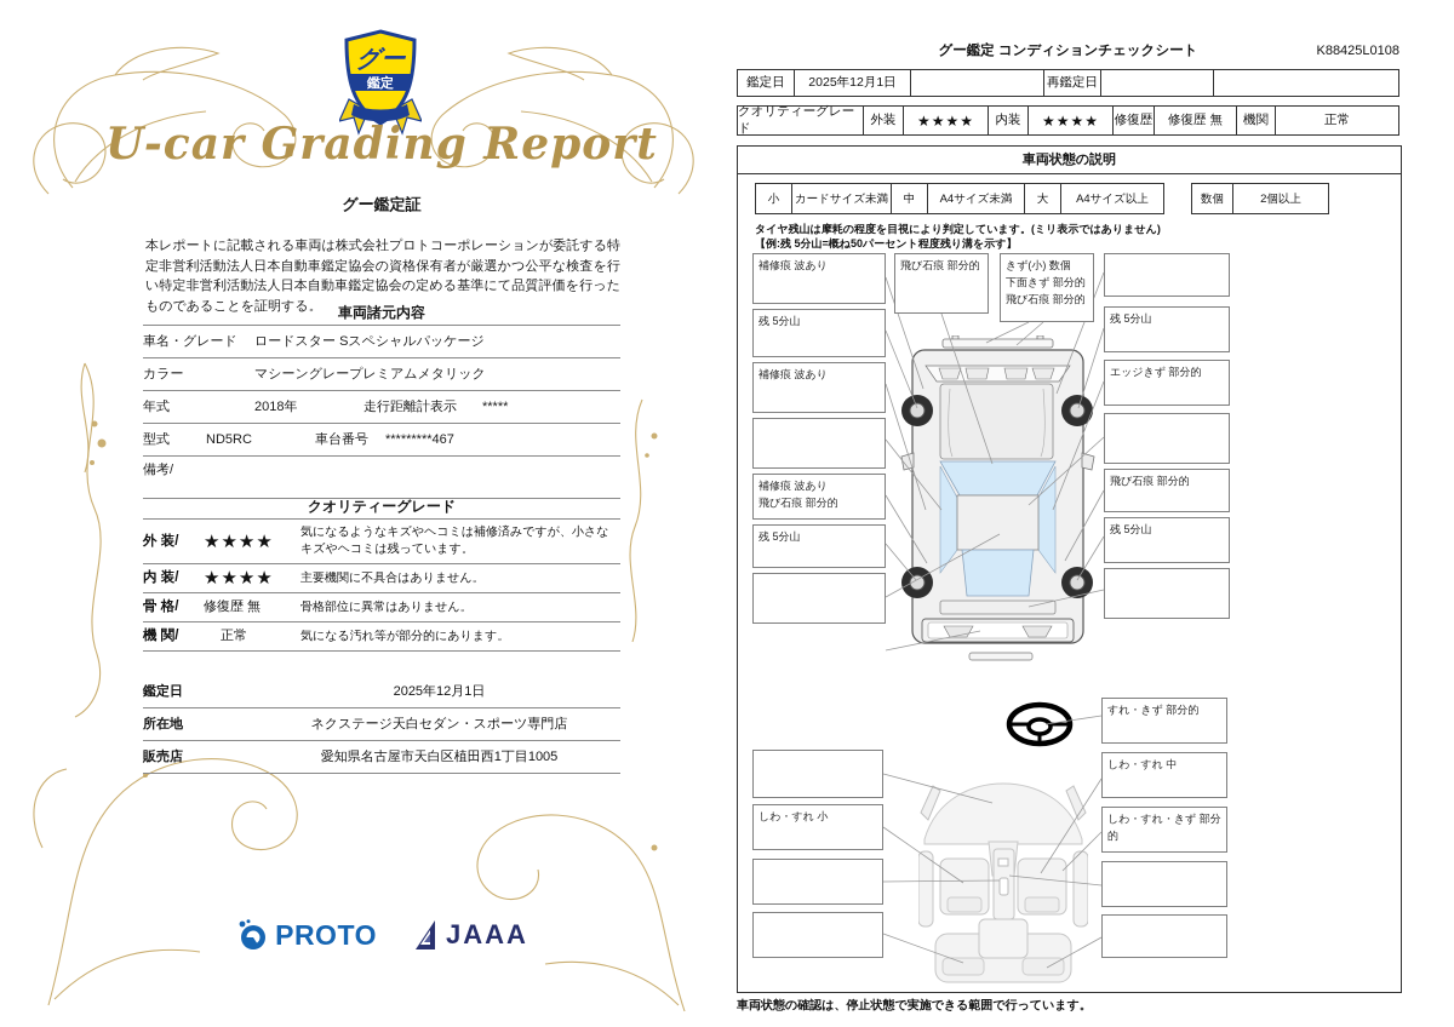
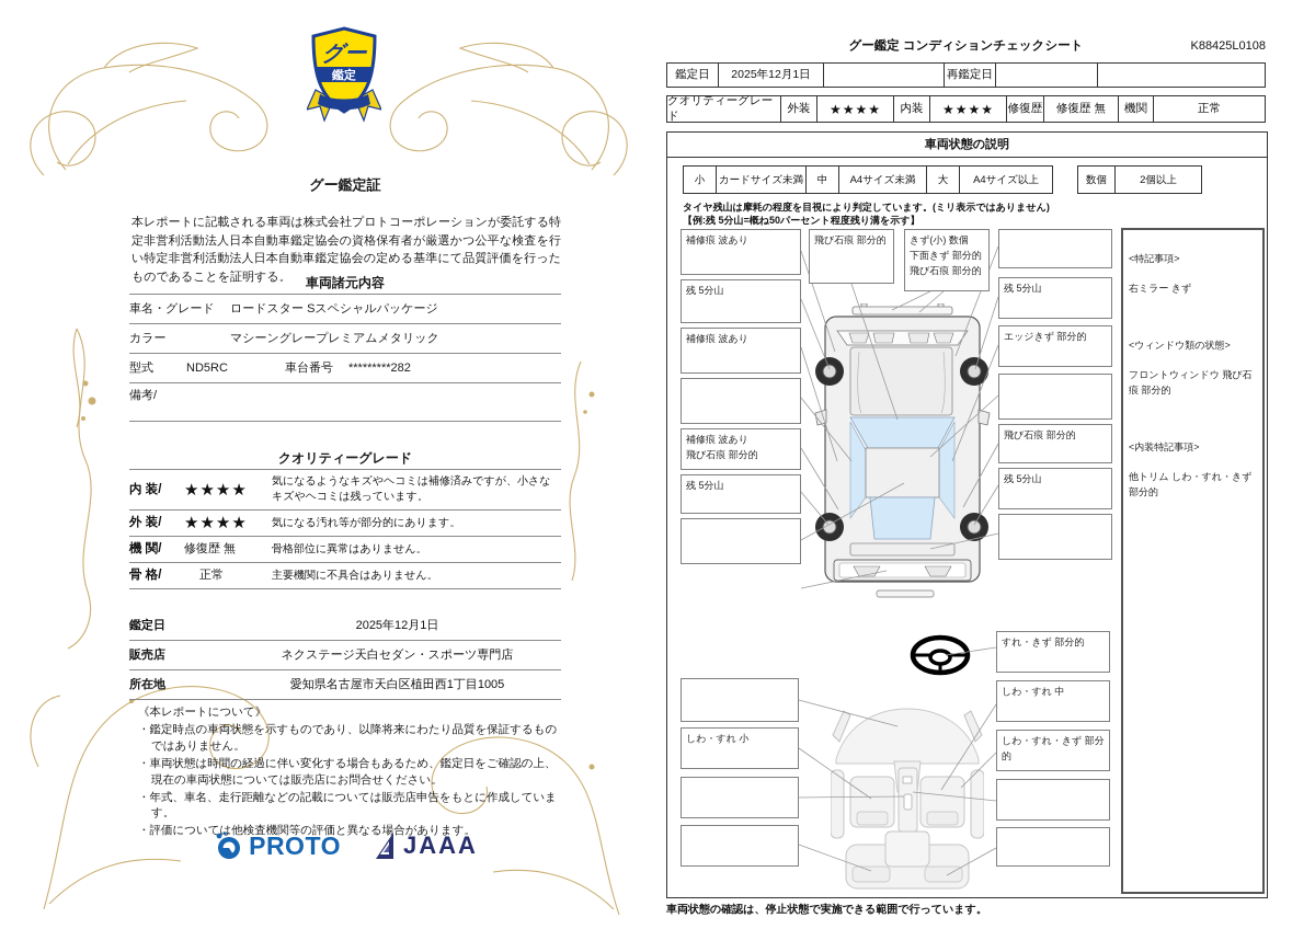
  グー
  鑑定
- U-car Grading Report
  グー鑑定証
  本レポートに記載される車両は株式会社プロトコーポレーションが委託する特定非営利活動法人日本自動車鑑定協会の資格保有者が厳選かつ公平な検査を行い特定非営利活動法人日本自動車鑑定協会の定める基準にて品質評価を行ったものであることを証明する。
  車両諸元内容
  車名・グレード
  ロードスター Sスペシャルパッケージ
  カラー
  マシーングレープレミアムメタリック
- 年式
- 2018年
- 走行距離計表示
- *****
  型式
  ND5RC
  車台番号
- *********467
+ *********282
  備考/
  クオリティーグレード
- 外 装/
+ 内 装/
  ★★★★
  気になるようなキズやヘコミは補修済みですが、小さなキズやヘコミは残っています。
- 内 装/
+ 外 装/
  ★★★★
- 主要機関に不具合はありません。
+ 気になる汚れ等が部分的にあります。
- 骨 格/
+ 機 関/
  修復歴 無
  骨格部位に異常はありません。
- 機 関/
+ 骨 格/
  正常
- 気になる汚れ等が部分的にあります。
+ 主要機関に不具合はありません。
  鑑定日
  2025年12月1日
- 所在地
+ 販売店
  ネクステージ天白セダン・スポーツ専門店
- 販売店
+ 所在地
  愛知県名古屋市天白区植田西1丁目1005
+ 《本レポートについて》
+ ・鑑定時点の車両状態を示すものであり、以降将来にわたり品質を保証するものではありません。
+ ・車両状態は時間の経過に伴い変化する場合もあるため、鑑定日をご確認の上、現在の車両状態については販売店にお問合せください。
+ ・年式、車名、走行距離などの記載については販売店申告をもとに作成しています。
+ ・評価については他検査機関等の評価と異なる場合があります。
  PROTO
  JAAA
  グー鑑定 コンディションチェックシート
  K88425L0108
  鑑定日
  2025年12月1日
  再鑑定日
  クオリティーグレード
  外装
  ★★★★
  内装
  ★★★★
  修復歴
  修復歴 無
  機関
  正常
  車両状態の説明
  小
  カードサイズ未満
  中
  A4サイズ未満
  大
  A4サイズ以上
  数個
  2個以上
  タイヤ残山は摩耗の程度を目視により判定しています。(ミリ表示ではありません)
  【例:残 5分山=概ね50パーセント程度残り溝を示す】
  補修痕 波あり
  残 5分山
  補修痕 波あり
  補修痕 波あり
  飛び石痕 部分的
  残 5分山
  飛び石痕 部分的
  きず(小) 数個
  下面きず 部分的
  飛び石痕 部分的
  残 5分山
  エッジきず 部分的
  飛び石痕 部分的
  残 5分山
  すれ・きず 部分的
  しわ・すれ 小
  しわ・すれ 中
  しわ・すれ・きず 部分的
+ <特記事項>
+ 右ミラー きず
+ <ウィンドウ類の状態>
+ フロントウィンドウ 飛び石痕 部分的
+ <内装特記事項>
+ 他トリム しわ・すれ・きず 部分的
  車両状態の確認は、停止状態で実施できる範囲で行っています。
